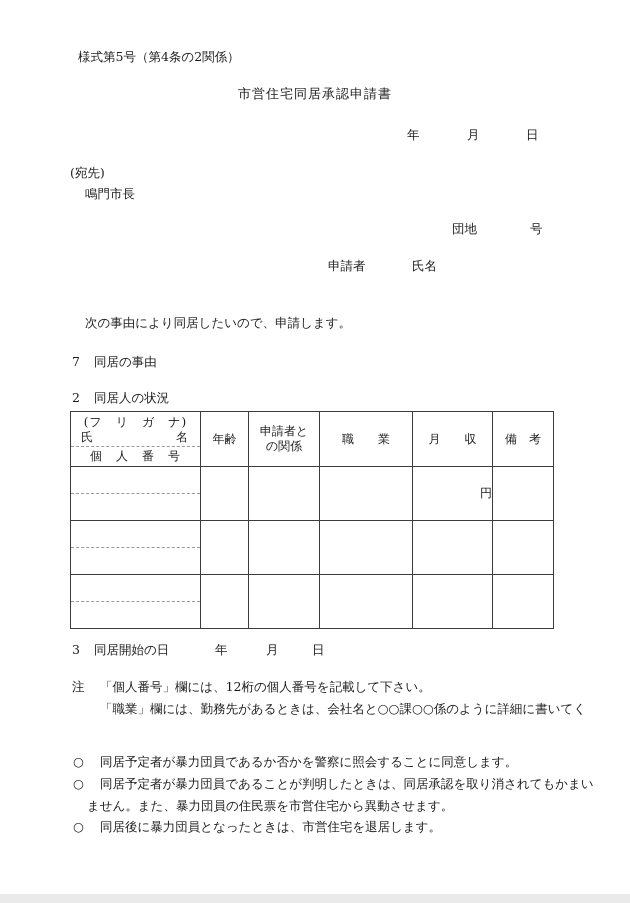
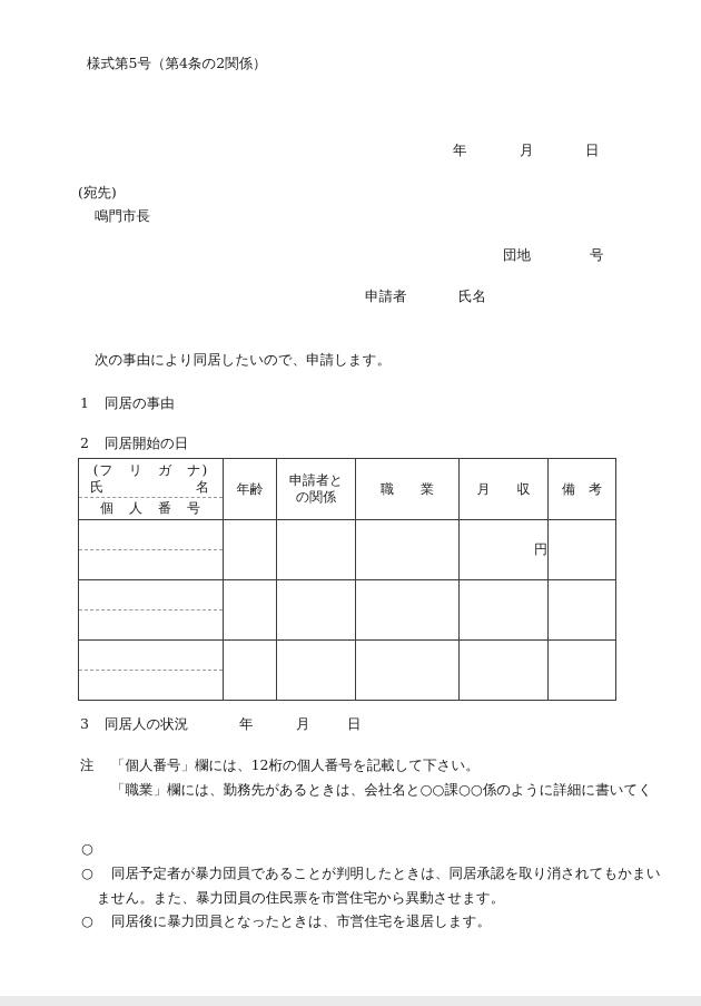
  様式第5号（第4条の2関係）
- 市営住宅同居承認申請書
  年
  月
  日
  (宛先)
  鳴門市長
  団地
  号
  申請者
  氏名
  次の事由により同居したいので、申請します。
- 7 同居の事由
+ 1 同居の事由
- 2 同居人の状況
+ 2 同居開始の日
  (フ リ ガ ナ) 氏 名 個 人 番 号	年齢	申請者と の関係	職 業	月 収	備 考
  				円
- 3 同居開始の日
+ 3 同居人の状況
  年
  月
  日
  注
  「個人番号」欄には、12桁の個人番号を記載して下さい。
  「職業」欄には、勤務先があるときは、会社名と○○課○○係のように詳細に書いてく
  ○
- 同居予定者が暴力団員であるか否かを警察に照会することに同意します。
  ○
  同居予定者が暴力団員であることが判明したときは、同居承認を取り消されてもかまい
  ません。また、暴力団員の住民票を市営住宅から異動させます。
  ○
  同居後に暴力団員となったときは、市営住宅を退居します。
